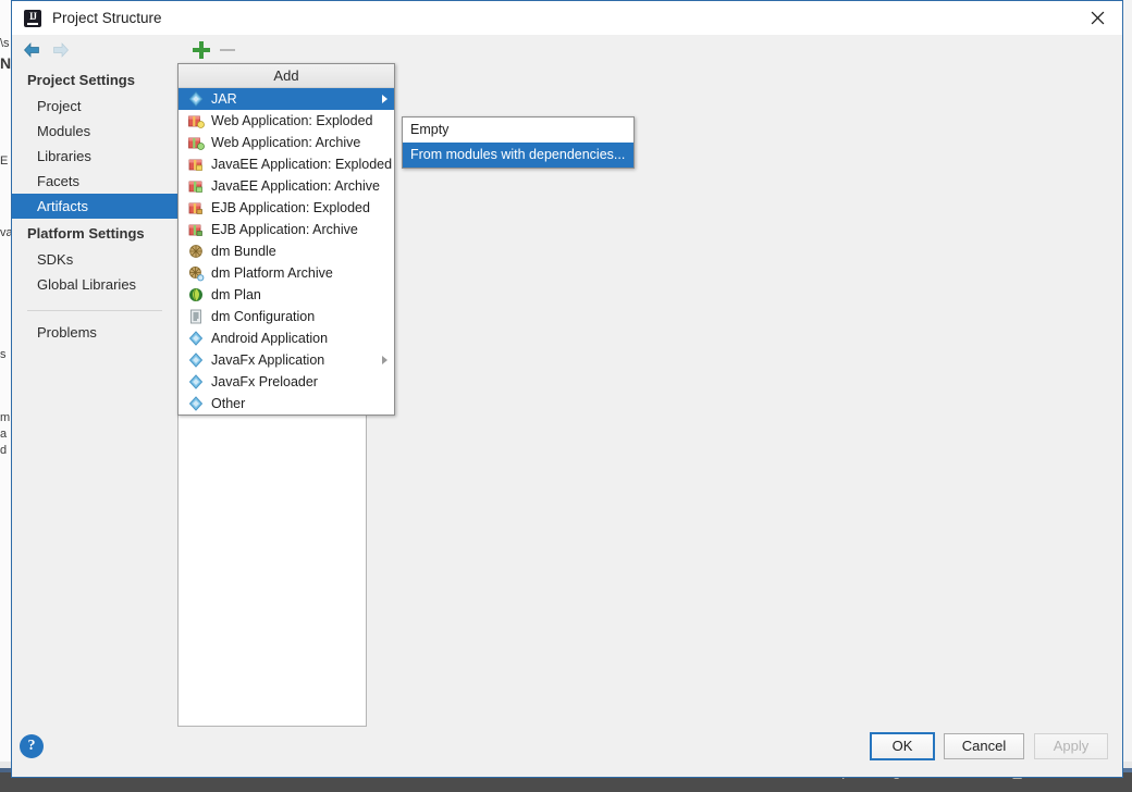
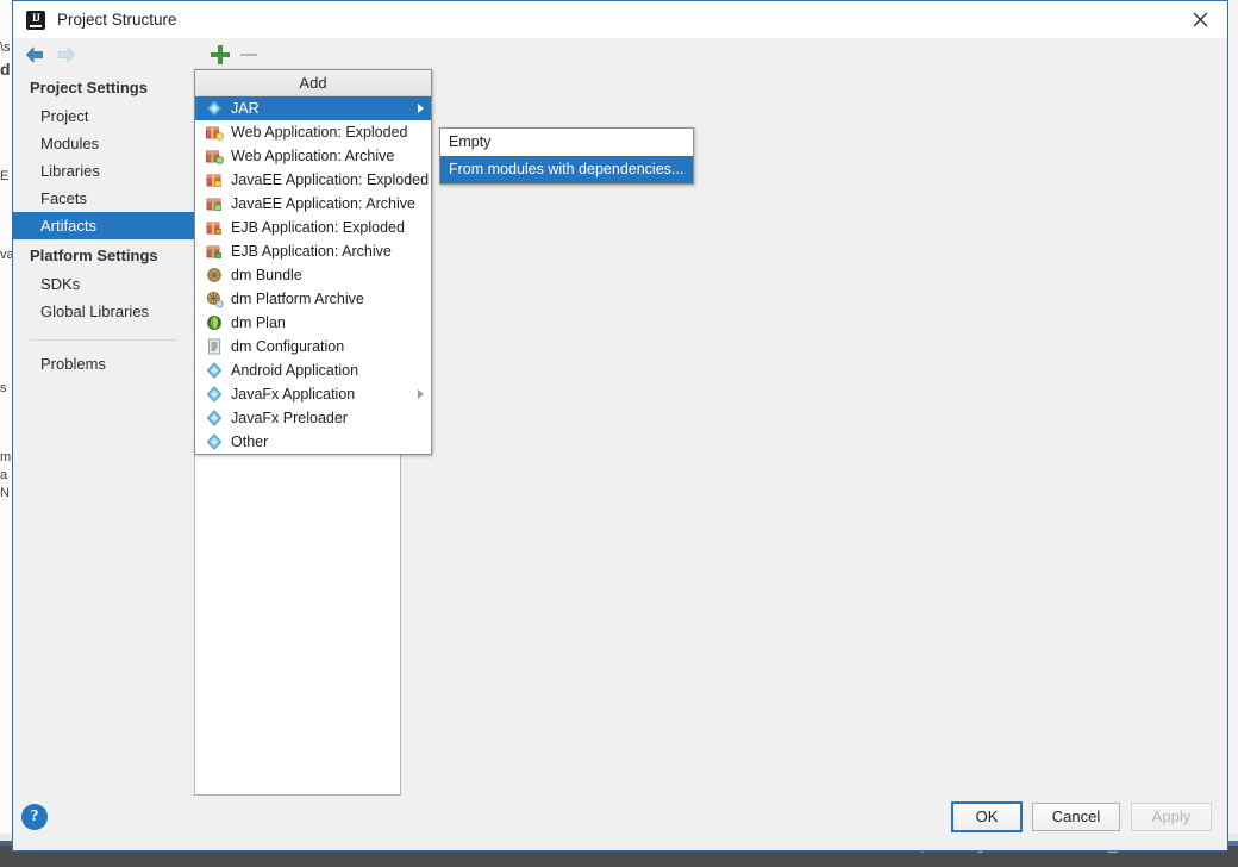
  \s
- N
+ d
  E
  va
  s
  m
  a
- d
+ N
  Project Structure
  Project Settings
  Project
  Modules
  Libraries
  Facets
  Artifacts
  Platform Settings
  SDKs
  Global Libraries
  Problems
  Add
  JAR
  Web Application: Exploded
  Web Application: Archive
  JavaEE Application: Exploded
  JavaEE Application: Archive
  EJB Application: Exploded
  EJB Application: Archive
  dm Bundle
  dm Platform Archive
  dm Plan
  dm Configuration
  Android Application
  JavaFx Application
  JavaFx Preloader
  Other
  Empty
  From modules with dependencies...
  ?
  OK
  Cancel
  Apply
